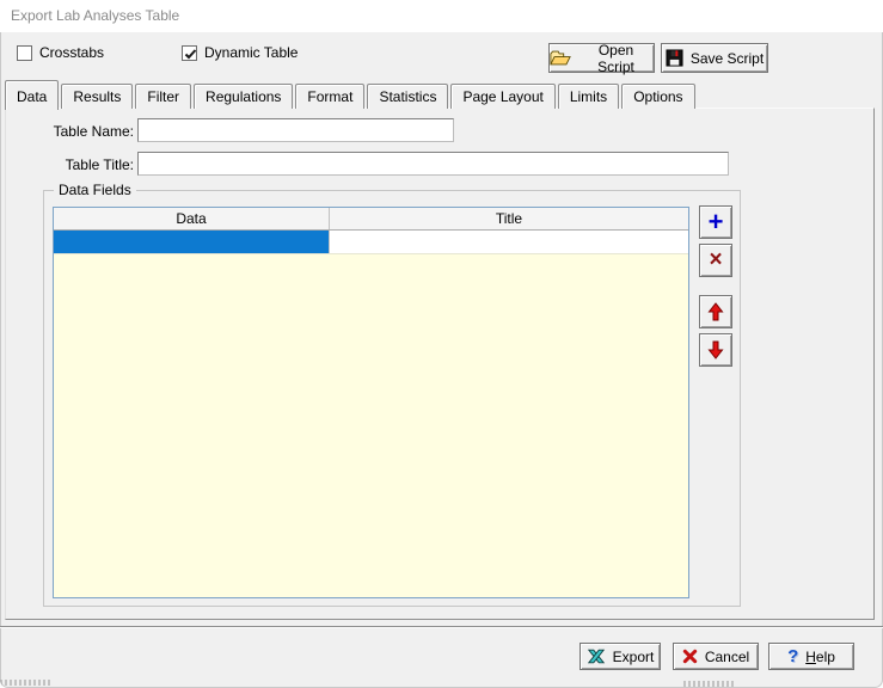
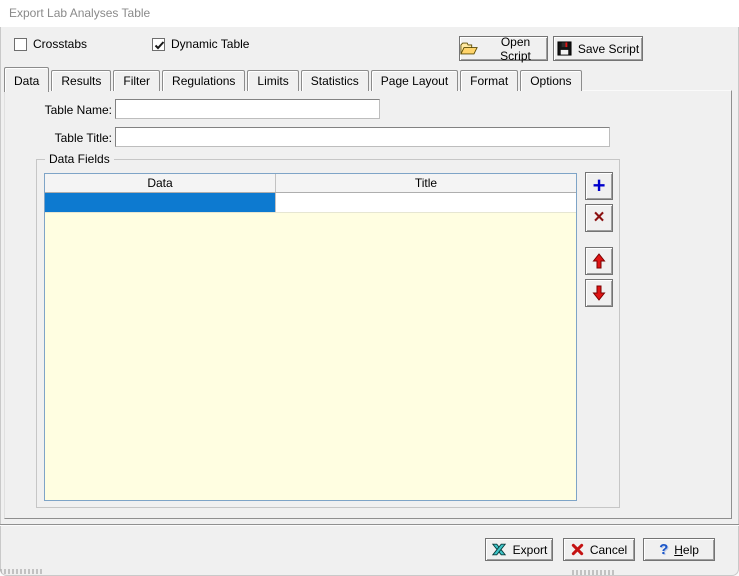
  Export Lab Analyses Table
  Crosstabs
  Dynamic Table
  Open Script
  Save Script
  Data
  Results
  Filter
  Regulations
- Format
+ Limits
  Statistics
  Page Layout
- Limits
+ Format
  Options
  Table Name:
  Table Title:
  Data Fields
  Data
  Title
  +
  ×
  Export
  Cancel
  ?
  Help
